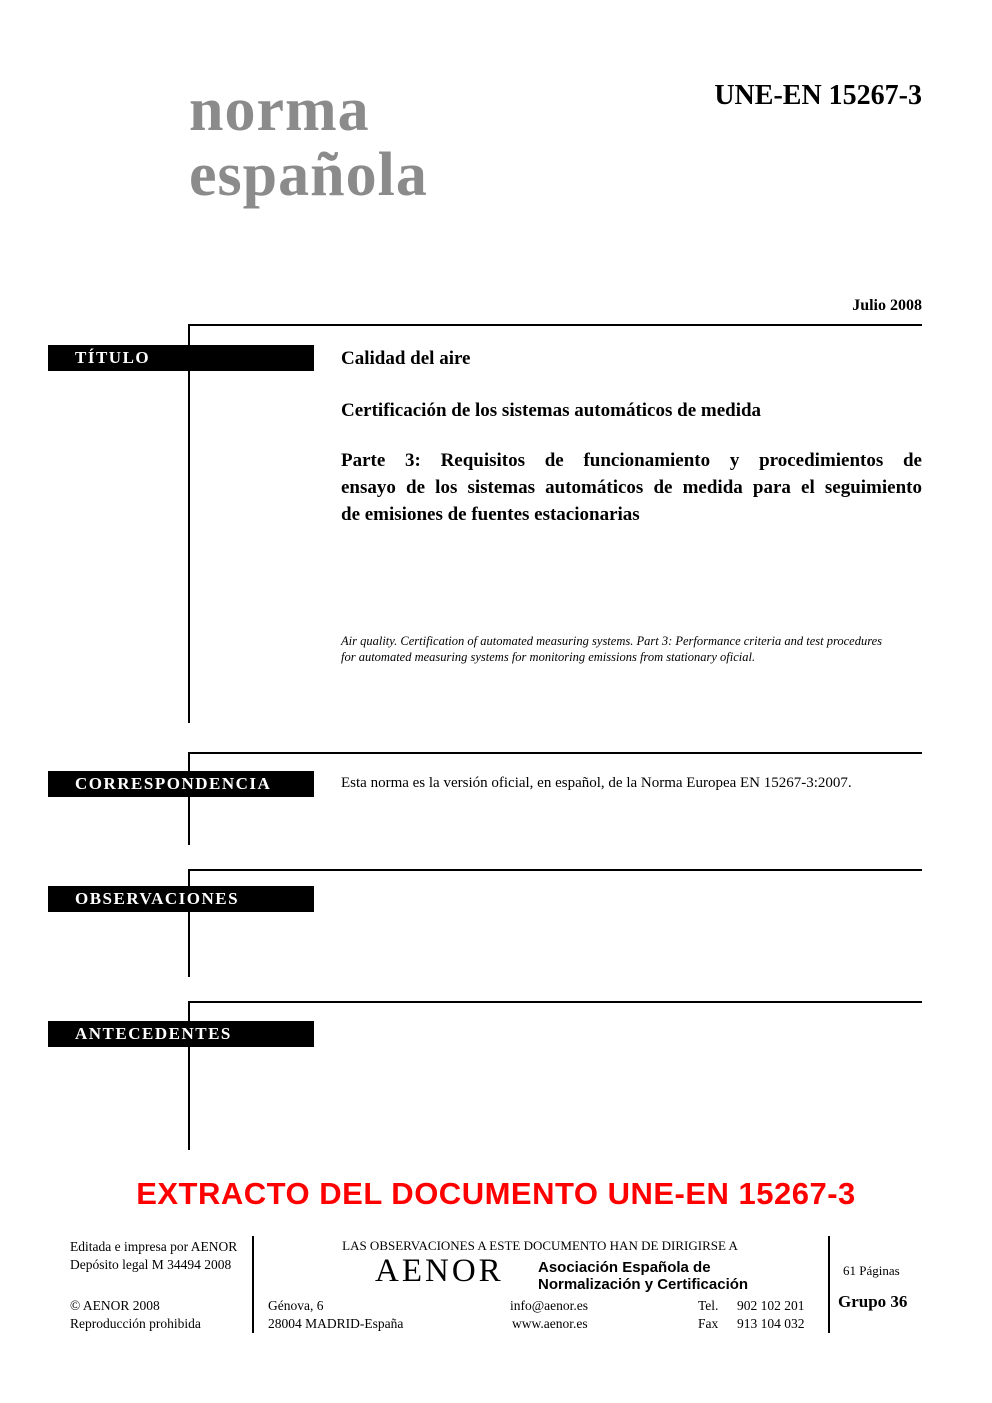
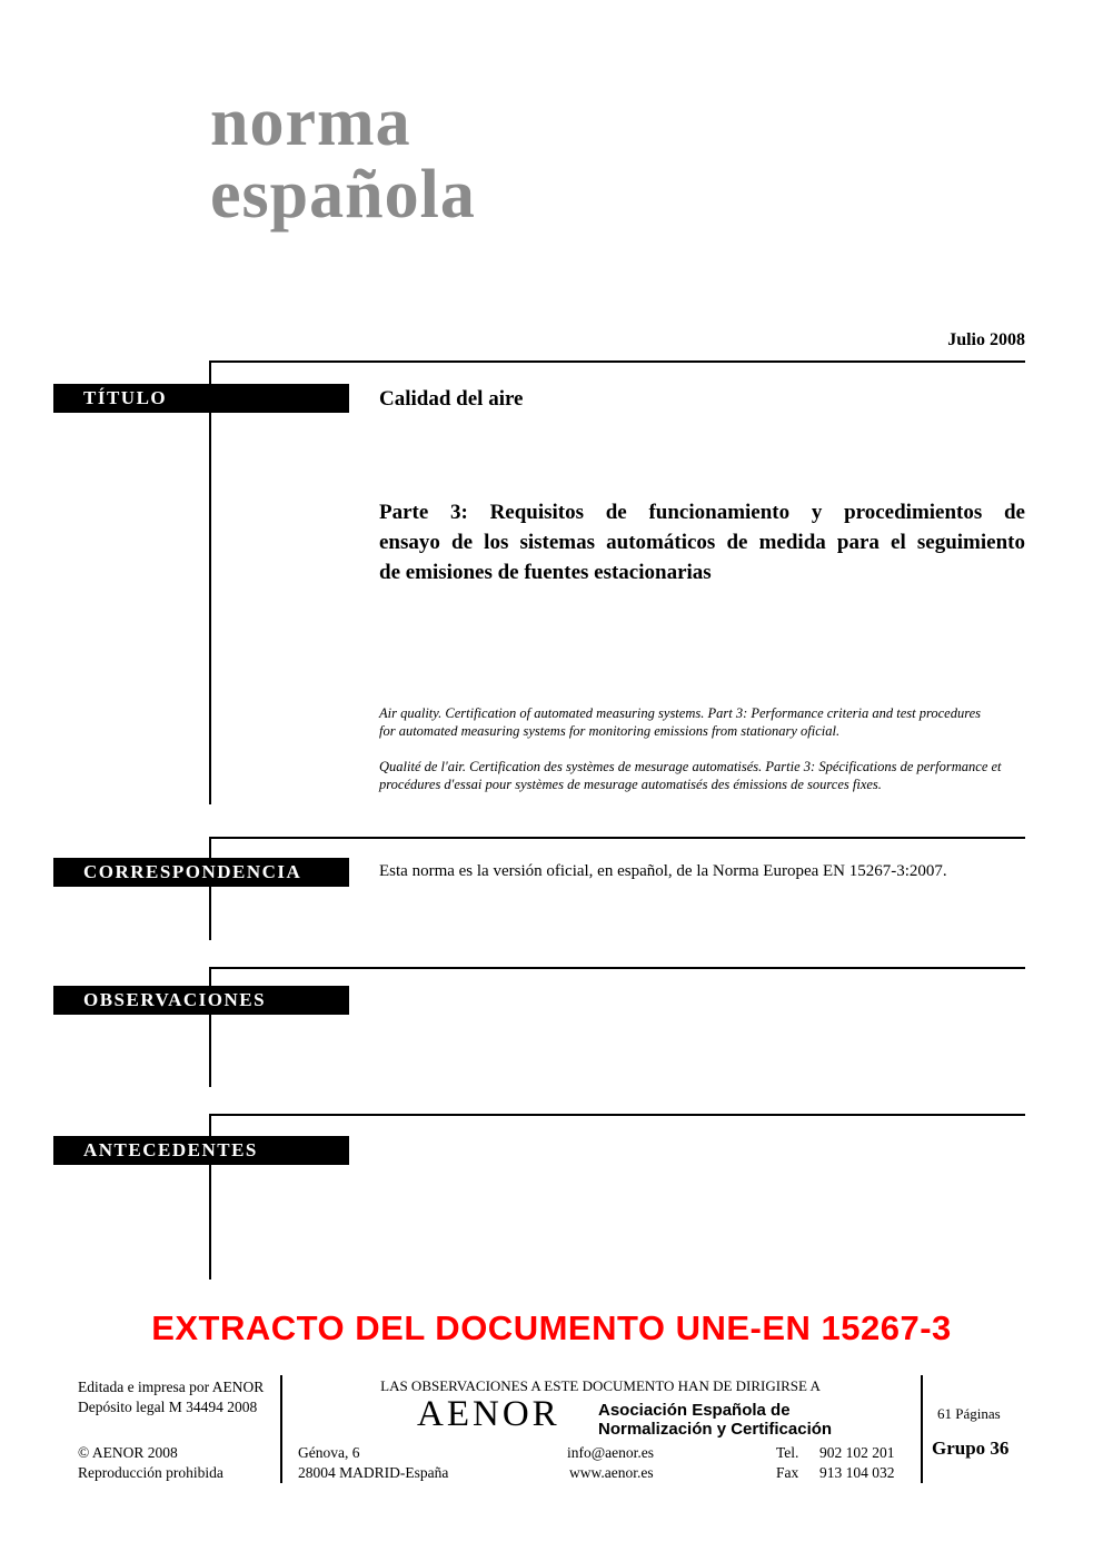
  norma
  española
- UNE-EN 15267-3
  Julio 2008
  TÍTULO
  CORRESPONDENCIA
  OBSERVACIONES
  ANTECEDENTES
  Calidad del aire
- Certificación de los sistemas automáticos de medida
  Parte 3: Requisitos de funcionamiento y procedimientos de
  ensayo de los sistemas automáticos de medida para el seguimiento
  de emisiones de fuentes estacionarias
  Air quality. Certification of automated measuring systems. Part 3: Performance criteria and test procedures
  for automated measuring systems for monitoring emissions from stationary oficial.
+ Qualité de l'air. Certification des systèmes de mesurage automatisés. Partie 3: Spécifications de performance et
+ procédures d'essai pour systèmes de mesurage automatisés des émissions de sources fixes.
  Esta norma es la versión oficial, en español, de la Norma Europea EN 15267-3:2007.
  EXTRACTO DEL DOCUMENTO UNE-EN 15267-3
  Editada e impresa por AENOR
  Depósito legal M 34494 2008
  © AENOR 2008
  Reproducción prohibida
  LAS OBSERVACIONES A ESTE DOCUMENTO HAN DE DIRIGIRSE A
  AENOR
  Asociación Española de
  Normalización y Certificación
  Génova, 6
  28004 MADRID-España
  info@aenor.es
  www.aenor.es
  Tel.
  902 102 201
  Fax
  913 104 032
  61 Páginas
  Grupo 36
